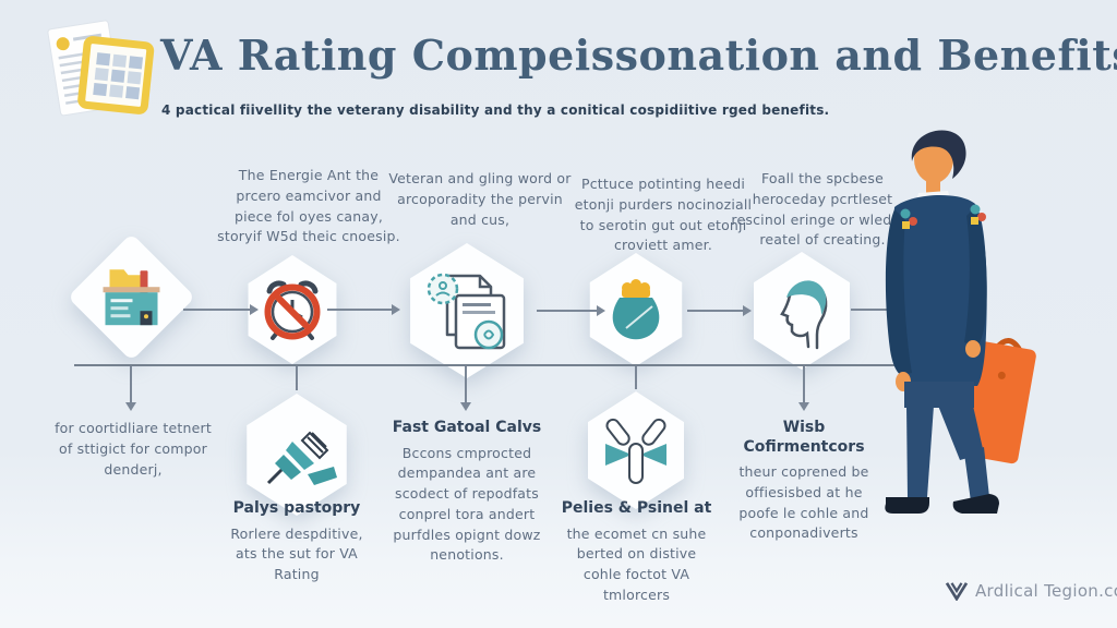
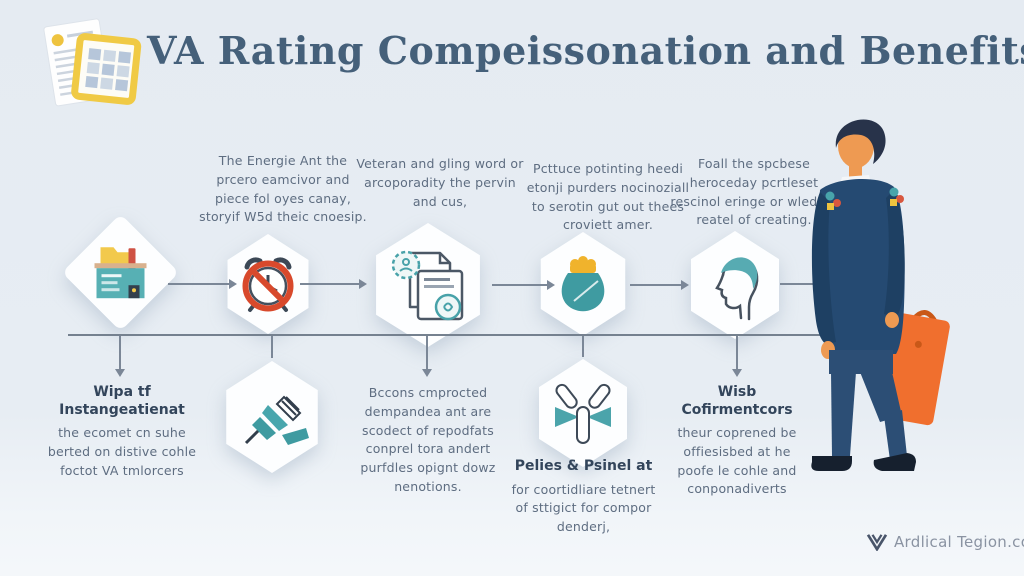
  VA Rating Compeissonation and Benefit
- 4 pactical fiivellity the veterany disability and thy a conitical cospidiitive rged benefits.
  The Energie Ant the prcero eamcivor and piece fol oyes canay, storyif W5d theic cnoesip.
  Veteran and gling word or arcoporadity the pervin and cus,
- Pcttuce potinting heedi etonji purders nocinoziall to serotin gut out etonji croviett amer.
+ Pcttuce potinting heedi etonji purders nocinoziall to serotin gut out thees croviett amer.
  Foall the spcbese heroceday pcrtleset rescinol eringe or wled reatel of creating.
+ Wipa tf Instangeatienat
- for coortidliare tetnert of sttigict for compor denderj,
+ the ecomet cn suhe berted on distive cohle foctot VA tmlorcers
- Palys pastopry
- Rorlere despditive, ats the sut for VA Rating
- Fast Gatoal Calvs
  Bccons cmprocted dempandea ant are scodect of repodfats conprel tora andert purfdles opignt dowz nenotions.
  Pelies & Psinel at
- the ecomet cn suhe berted on distive cohle foctot VA tmlorcers
+ for coortidliare tetnert of sttigict for compor denderj,
  Wisb Cofirmentcors
  theur coprened be offiesisbed at he poofe le cohle and conponadiverts
  Ardlical Tegion.c
